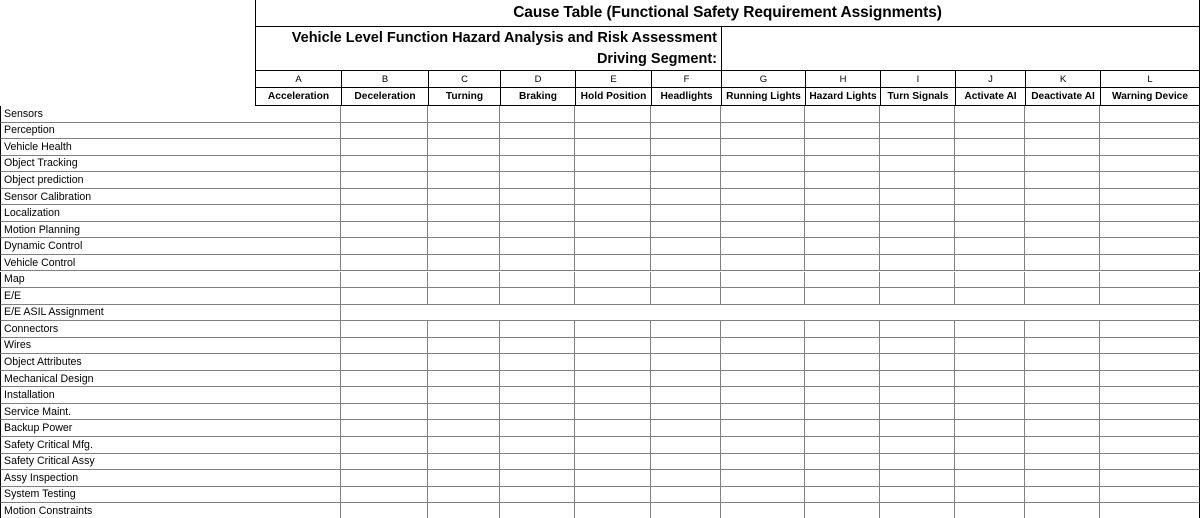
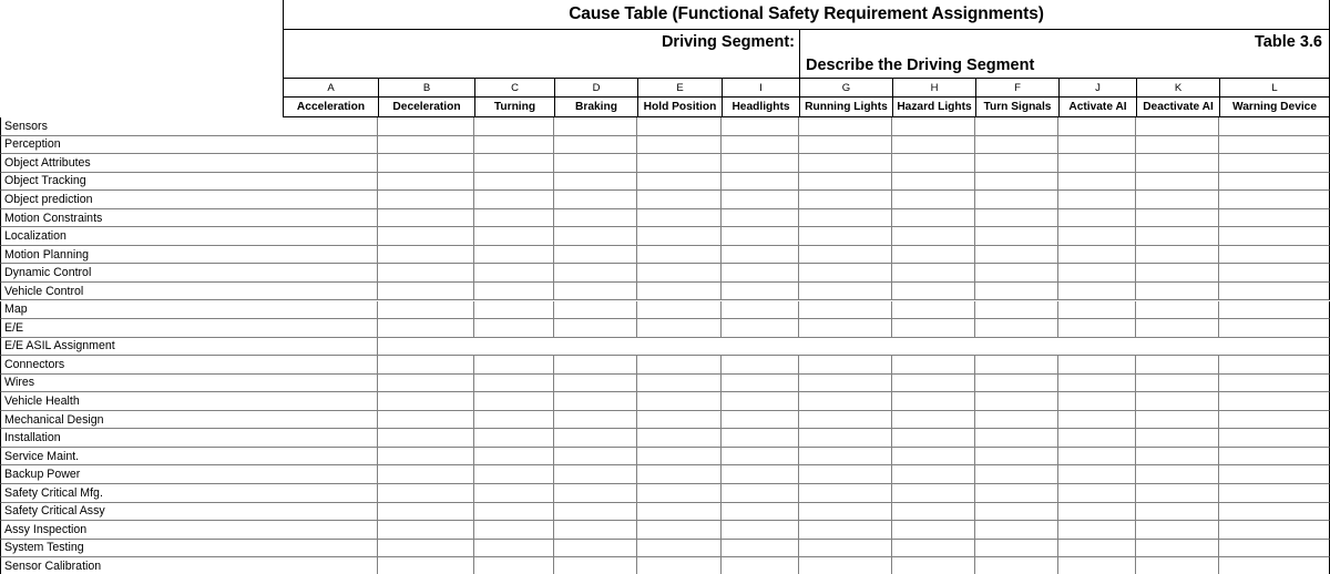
  Cause Table (Functional Safety Requirement Assignments)
- Vehicle Level Function Hazard Analysis and Risk Assessment
  Driving Segment:
+ Table 3.6
+ Describe the Driving Segment
  A
  Acceleration
  B
  Deceleration
  C
  Turning
  D
  Braking
  E
  Hold Position
- F
+ I
  Headlights
  G
  Running Lights
  H
  Hazard Lights
- I
+ F
  Turn Signals
  J
  Activate AI
  K
  Deactivate AI
  L
  Warning Device
  Sensors
  Perception
- Vehicle Health
+ Object Attributes
  Object Tracking
  Object prediction
- Sensor Calibration
+ Motion Constraints
  Localization
  Motion Planning
  Dynamic Control
  Vehicle Control
  Map
  E/E
  E/E ASIL Assignment
  Connectors
  Wires
- Object Attributes
+ Vehicle Health
  Mechanical Design
  Installation
  Service Maint.
  Backup Power
  Safety Critical Mfg.
  Safety Critical Assy
  Assy Inspection
  System Testing
- Motion Constraints
+ Sensor Calibration
